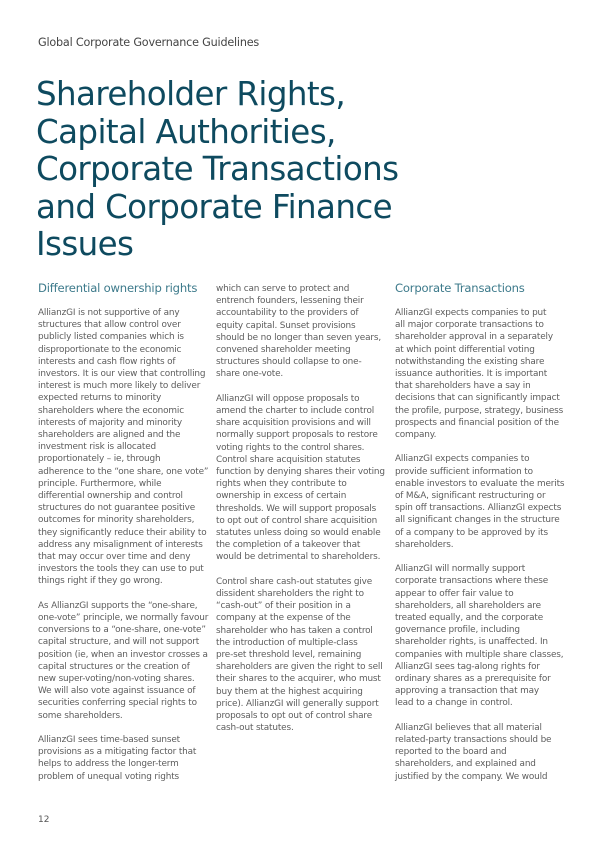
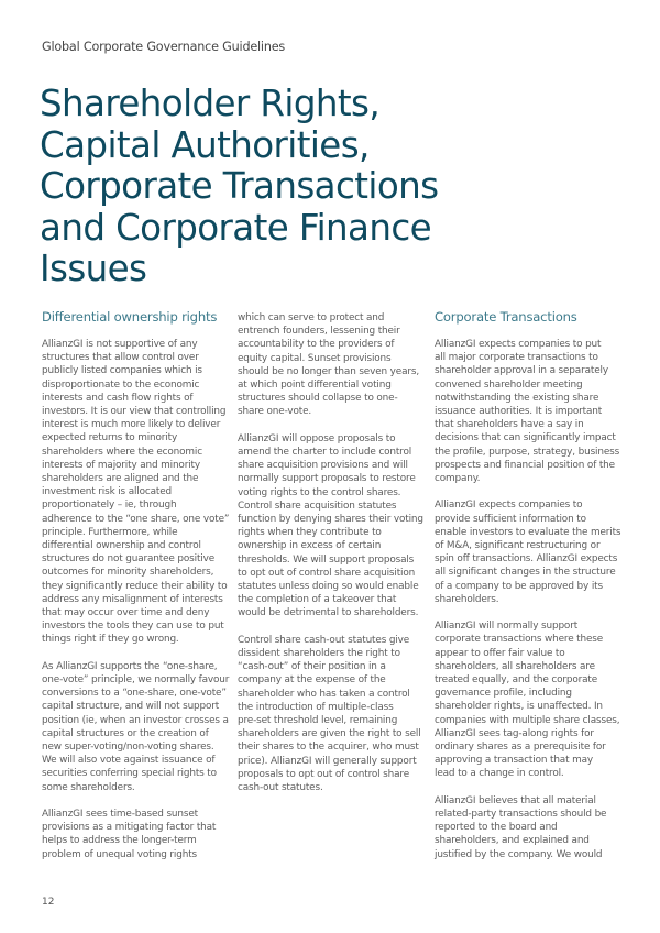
  Global Corporate Governance Guidelines
  Shareholder Rights,
  Capital Authorities,
  Corporate Transactions
  and Corporate Finance
  Issues
  Differential ownership rights
  AllianzGI is not supportive of any
  structures that allow control over
  publicly listed companies which is
  disproportionate to the economic
  interests and cash flow rights of
  investors. It is our view that controlling
  interest is much more likely to deliver
  expected returns to minority
  shareholders where the economic
  interests of majority and minority
  shareholders are aligned and the
  investment risk is allocated
  proportionately – ie, through
  adherence to the “one share, one vote”
  principle. Furthermore, while
  differential ownership and control
  structures do not guarantee positive
  outcomes for minority shareholders,
  they significantly reduce their ability to
  address any misalignment of interests
  that may occur over time and deny
  investors the tools they can use to put
  things right if they go wrong.
  As AllianzGI supports the “one-share,
  one-vote” principle, we normally favour
  conversions to a “one-share, one-vote”
  capital structure, and will not support
  position (ie, when an investor crosses a
  capital structures or the creation of
  new super-voting/non-voting shares.
  We will also vote against issuance of
  securities conferring special rights to
  some shareholders.
  AllianzGI sees time-based sunset
  provisions as a mitigating factor that
  helps to address the longer-term
  problem of unequal voting rights
  which can serve to protect and
  entrench founders, lessening their
  accountability to the providers of
  equity capital. Sunset provisions
  should be no longer than seven years,
- convened shareholder meeting
+ at which point differential voting
  structures should collapse to one-
  share one-vote.
  AllianzGI will oppose proposals to
  amend the charter to include control
  share acquisition provisions and will
  normally support proposals to restore
  voting rights to the control shares.
  Control share acquisition statutes
  function by denying shares their voting
  rights when they contribute to
  ownership in excess of certain
  thresholds. We will support proposals
  to opt out of control share acquisition
  statutes unless doing so would enable
  the completion of a takeover that
  would be detrimental to shareholders.
  Control share cash-out statutes give
  dissident shareholders the right to
  “cash-out” of their position in a
  company at the expense of the
  shareholder who has taken a control
  the introduction of multiple-class
  pre-set threshold level, remaining
  shareholders are given the right to sell
  their shares to the acquirer, who must
- buy them at the highest acquiring
  price). AllianzGI will generally support
  proposals to opt out of control share
  cash-out statutes.
  Corporate Transactions
  AllianzGI expects companies to put
  all major corporate transactions to
  shareholder approval in a separately
- at which point differential voting
+ convened shareholder meeting
  notwithstanding the existing share
  issuance authorities. It is important
  that shareholders have a say in
  decisions that can significantly impact
  the profile, purpose, strategy, business
  prospects and financial position of the
  company.
  AllianzGI expects companies to
  provide sufficient information to
  enable investors to evaluate the merits
  of M&A, significant restructuring or
  spin off transactions. AllianzGI expects
  all significant changes in the structure
  of a company to be approved by its
  shareholders.
  AllianzGI will normally support
  corporate transactions where these
  appear to offer fair value to
  shareholders, all shareholders are
  treated equally, and the corporate
  governance profile, including
  shareholder rights, is unaffected. In
  companies with multiple share classes,
  AllianzGI sees tag-along rights for
  ordinary shares as a prerequisite for
  approving a transaction that may
  lead to a change in control.
  AllianzGI believes that all material
  related-party transactions should be
  reported to the board and
  shareholders, and explained and
  justified by the company. We would
  12
